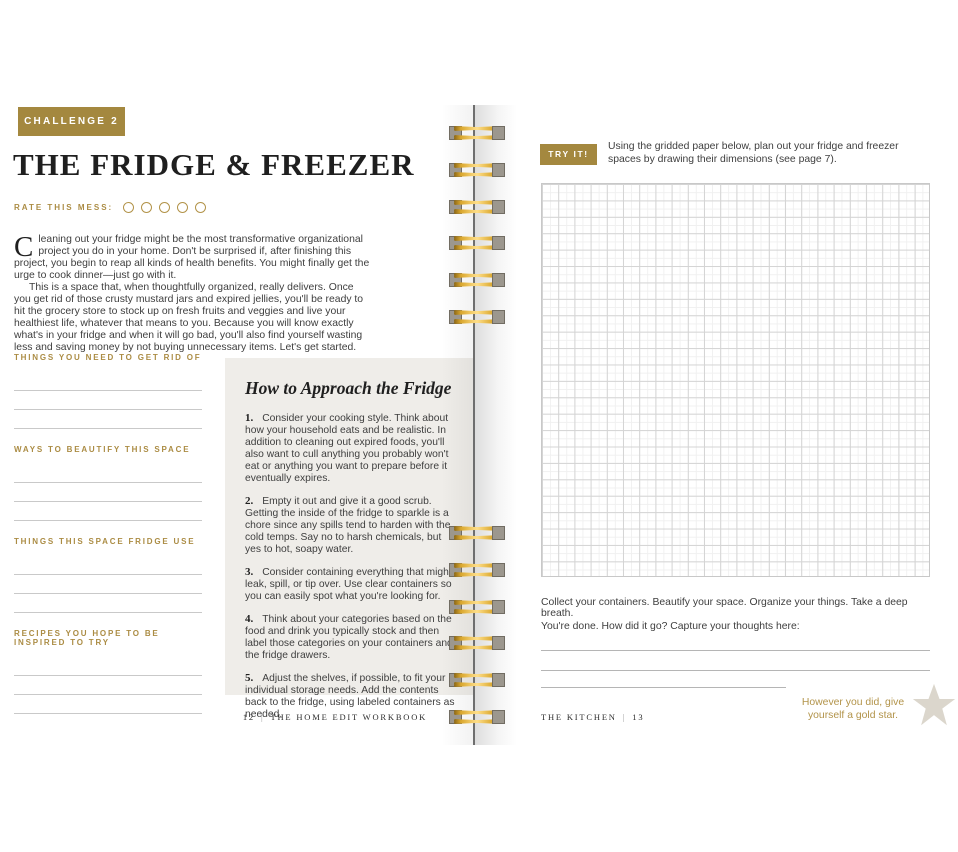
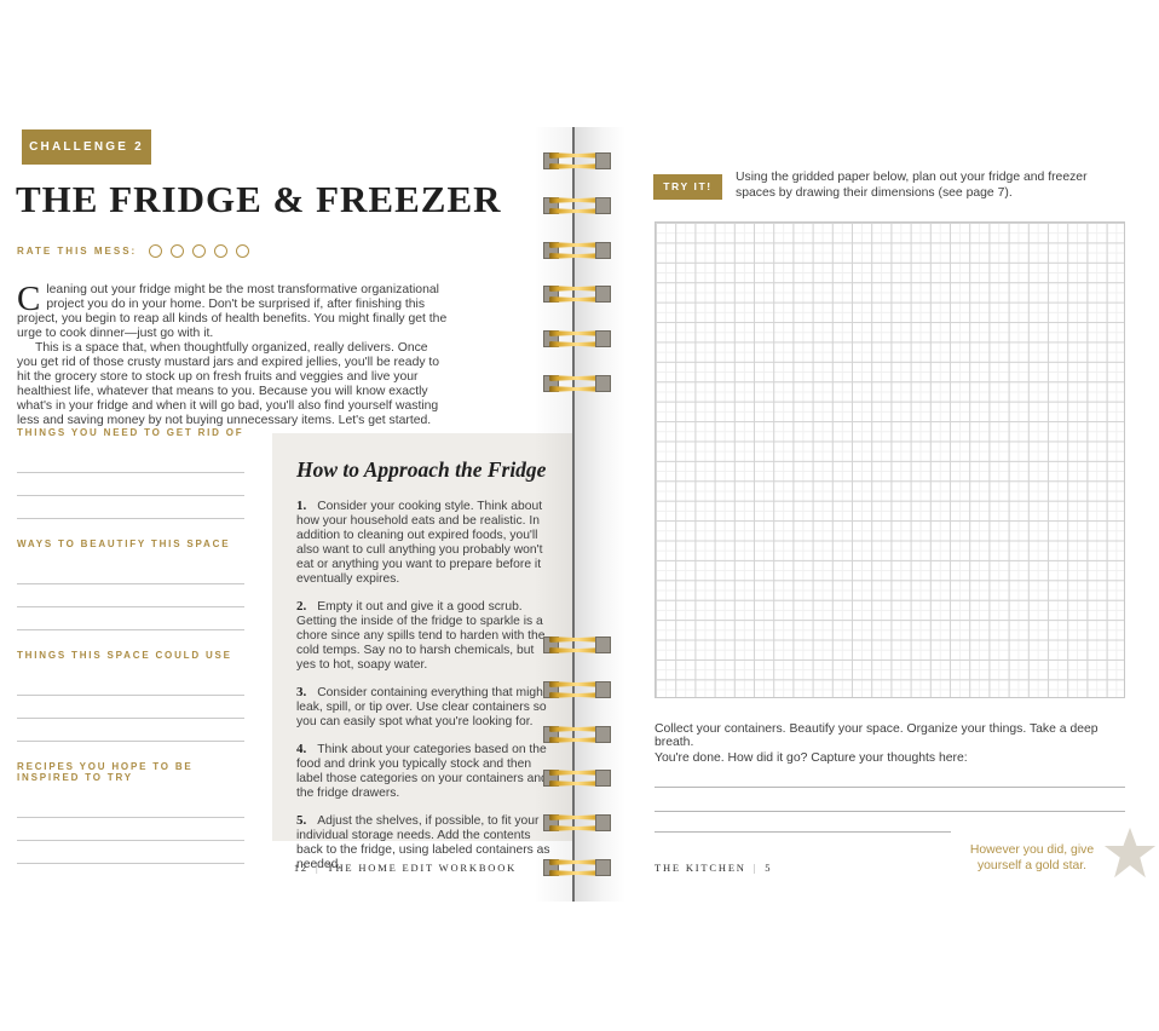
  CHALLENGE 2
  THE FRIDGE & FREEZER
  RATE THIS MESS:
  C
  leaning out your fridge might be the most transformative organizational project you do in your home. Don't be surprised if, after finishing this project, you begin to reap all kinds of health benefits. You might finally get the urge to cook dinner—just go with it.
  This is a space that, when thoughtfully organized, really delivers. Once you get rid of those crusty mustard jars and expired jellies, you'll be ready to hit the grocery store to stock up on fresh fruits and veggies and live your healthiest life, whatever that means to you. Because you will know exactly what's in your fridge and when it will go bad, you'll also find yourself wasting less and saving money by not buying unnecessary items. Let's get started.
  THINGS YOU NEED TO GET RID OF
  WAYS TO BEAUTIFY THIS SPACE
- THINGS THIS SPACE FRIDGE USE
+ THINGS THIS SPACE COULD USE
  RECIPES YOU HOPE TO BE INSPIRED TO TRY
  How to Approach the Fridg
  1. Consider your cooking style. Think abo how your household eats and be realistic. I addition to cleaning out expired foods, you' also want to cull anything you probably wo eat or anything you want to prepare before eventually expires.
  2. Empty it out and give it a good scrub. Getting the inside of the fridge to sparkle is chore since any spills tend to harden with t cold temps. Say no to harsh chemicals, but yes to hot, soapy water.
  3. Consider containing everything that mi leak, spill, or tip over. Use clear containers you can easily spot what you're looking for.
  4. Think about your categories based on t food and drink you typically stock and then label those categories on your containers a the fridge drawers.
  5. Adjust the shelves, if possible, to fit you individual storage needs. Add the contents back to the fridge, using labeled containers needed.
  12 | THE HOME EDIT WORKBOOK
  TRY IT!
  Using the gridded paper below, plan out your fridge and freezer spaces by drawing their dimensions (see page 7).
  Collect your containers. Beautify your space. Organize your things. Take a deep breath.
  You're done. How did it go? Capture your thoughts here:
  However you did, give
  yourself a gold star.
- THE KITCHEN | 13
+ THE KITCHEN | 5
